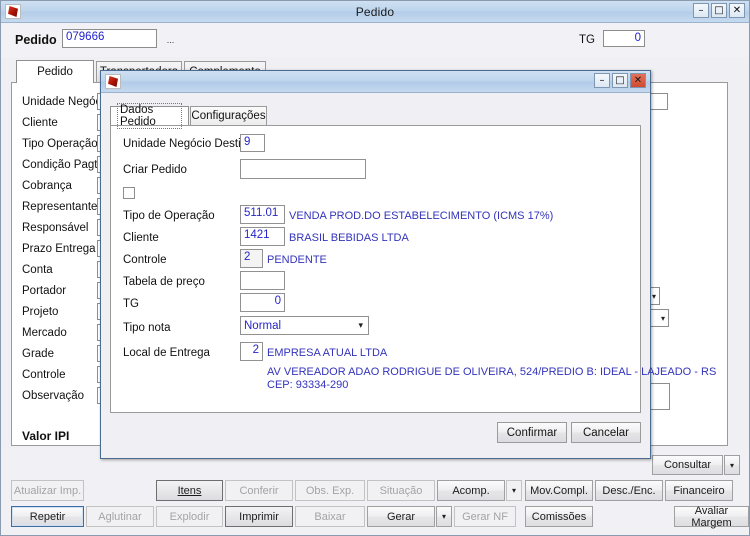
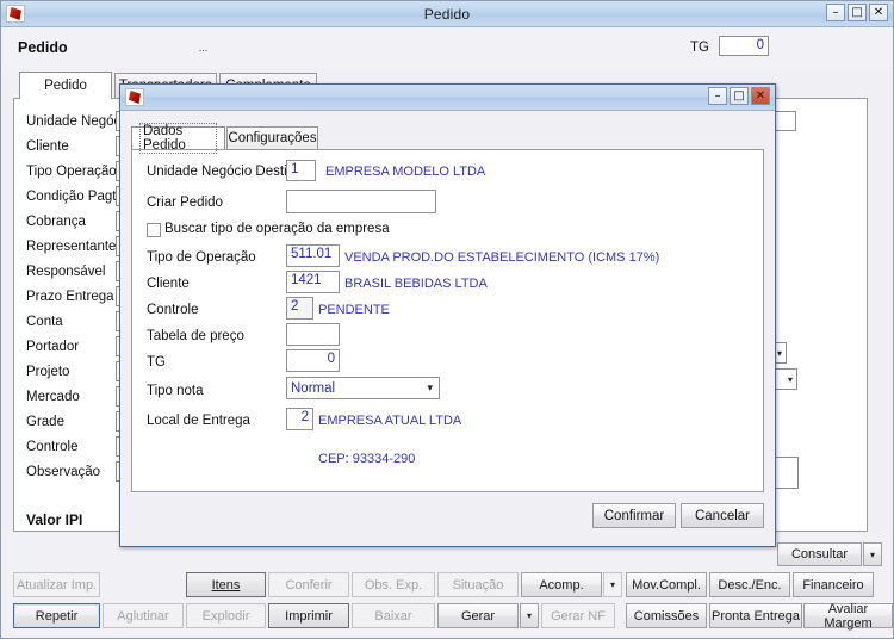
  Pedido
  –
  □
  ✕
  Pedido
- 079666
  ...
  TG
  0
  Pedido
  Unidade Negó
  Cliente
  Tipo Operação
  Condição Pagt
  Cobrança
  Representante
  Responsável
  Prazo Entrega
  Conta
  Portador
  Projeto
  Mercado
  Grade
  Controle
  Observação
  Valor IPI
  ▾
  ▾
  Consultar
  ▾
  Atualizar Imp.
  Itens
  Conferir
  Obs. Exp.
  Situação
  Acomp.
  ▾
  Mov.Compl.
  Desc./Enc.
  Financeiro
  Repetir
  Aglutinar
  Explodir
  Imprimir
  Baixar
  Gerar
  ▾
  Gerar NF
  Comissões
+ Pronta Entrega
  Avaliar Margem
  –
  □
  ✕
  Dados Pedido
  Configurações
  Unidade Negócio Dest
- 9
+ 1
+ EMPRESA MODELO LTDA
  Criar Pedido
+ Buscar tipo de operação da empresa
  Tipo de Operação
  511.01
  VENDA PROD.DO ESTABELECIMENTO (ICMS 17%)
  Cliente
  1421
  BRASIL BEBIDAS LTDA
  Controle
  2
  PENDENTE
  Tabela de preço
  TG
  0
  Tipo nota
  Normal
  ▾
  Local de Entrega
  2
  EMPRESA ATUAL LTDA
- AV VEREADOR ADAO RODRIGUE DE OLIVEIRA, 524/PREDIO B: IDEAL - LAJEADO - RS
  CEP: 93334-290
  Confirmar
  Cancelar
